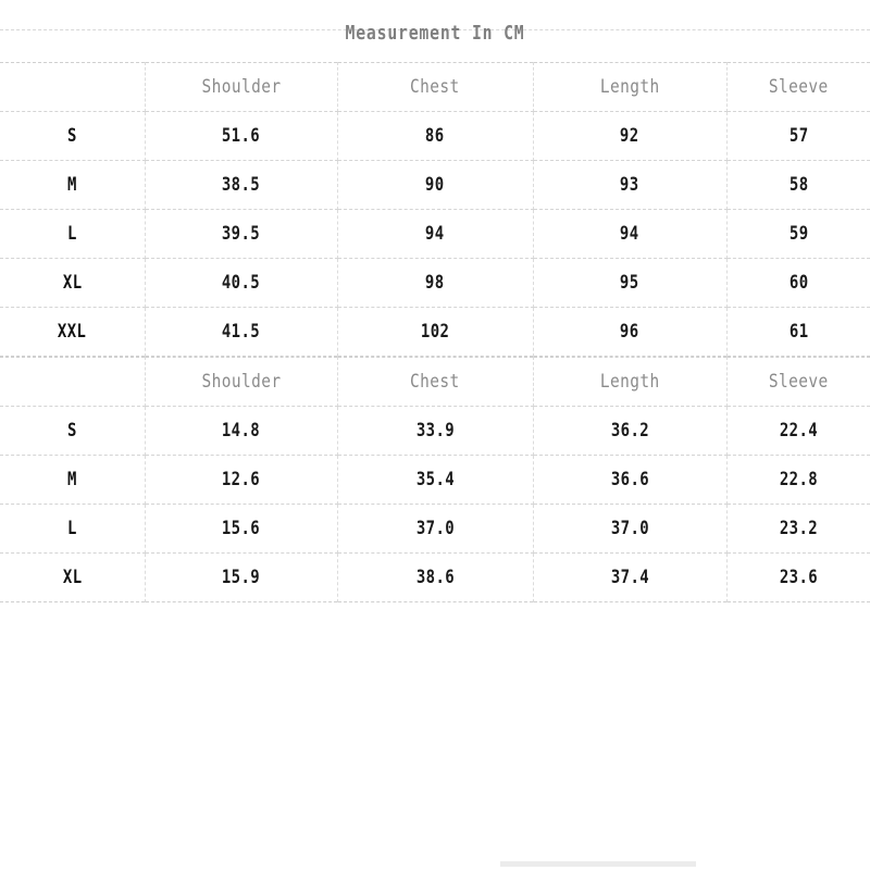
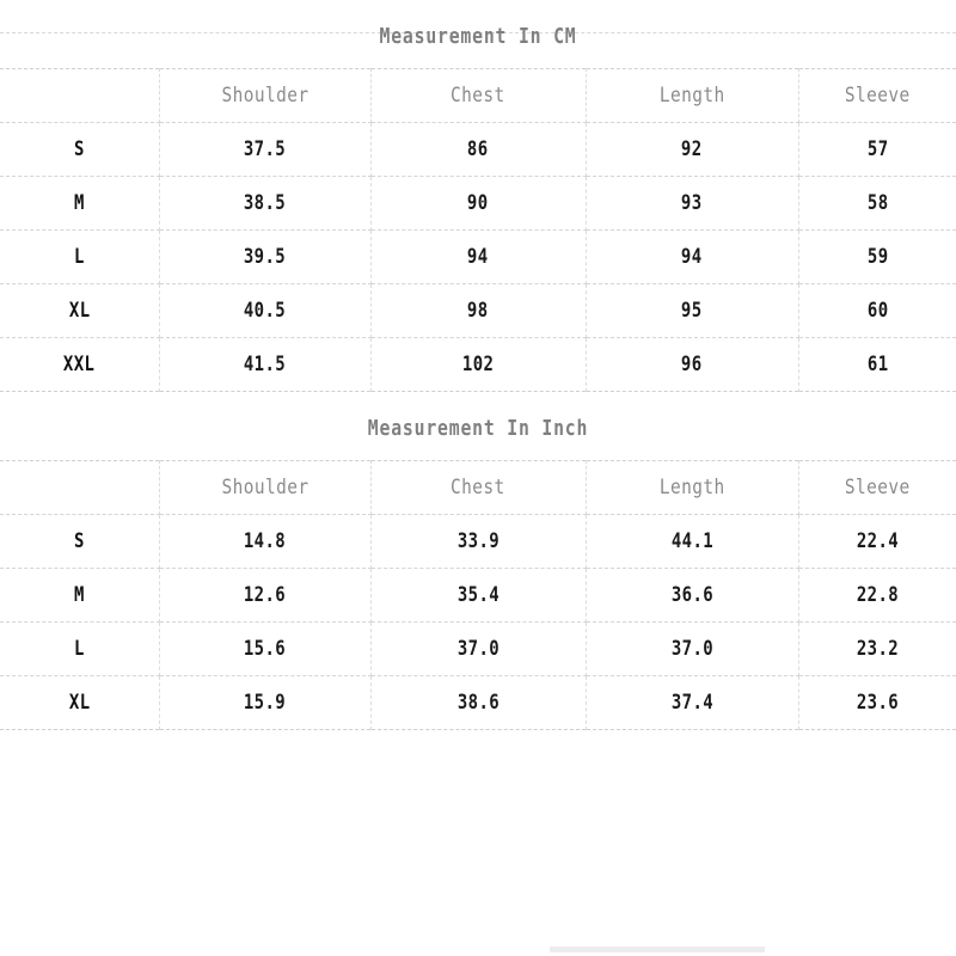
  Measurement In CM
  	Shoulder	Chest	Length	Sleeve
- S	51.6	86	92	57
+ S	37.5	86	92	57
  M	38.5	90	93	58
  L	39.5	94	94	59
  XL	40.5	98	95	60
  XXL	41.5	102	96	61
+ Measurement In Inch
  	Shoulder	Chest	Length	Sleeve
- S	14.8	33.9	36.2	22.4
+ S	14.8	33.9	44.1	22.4
  M	12.6	35.4	36.6	22.8
  L	15.6	37.0	37.0	23.2
  XL	15.9	38.6	37.4	23.6
